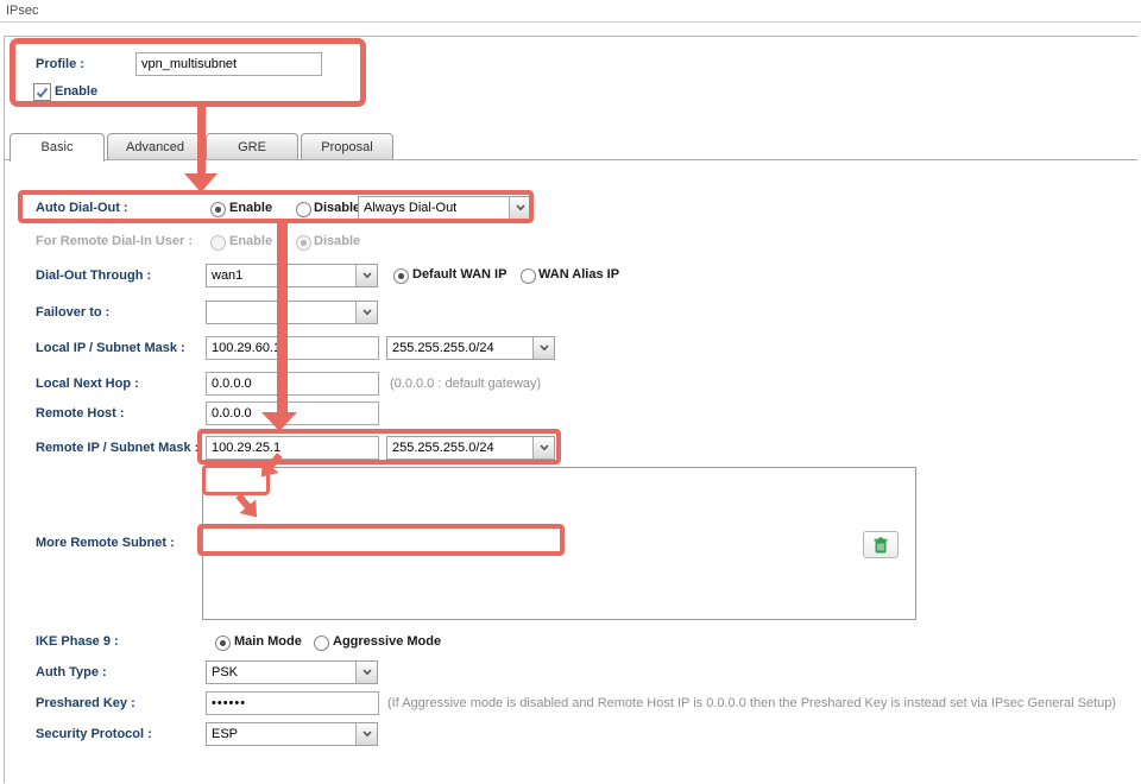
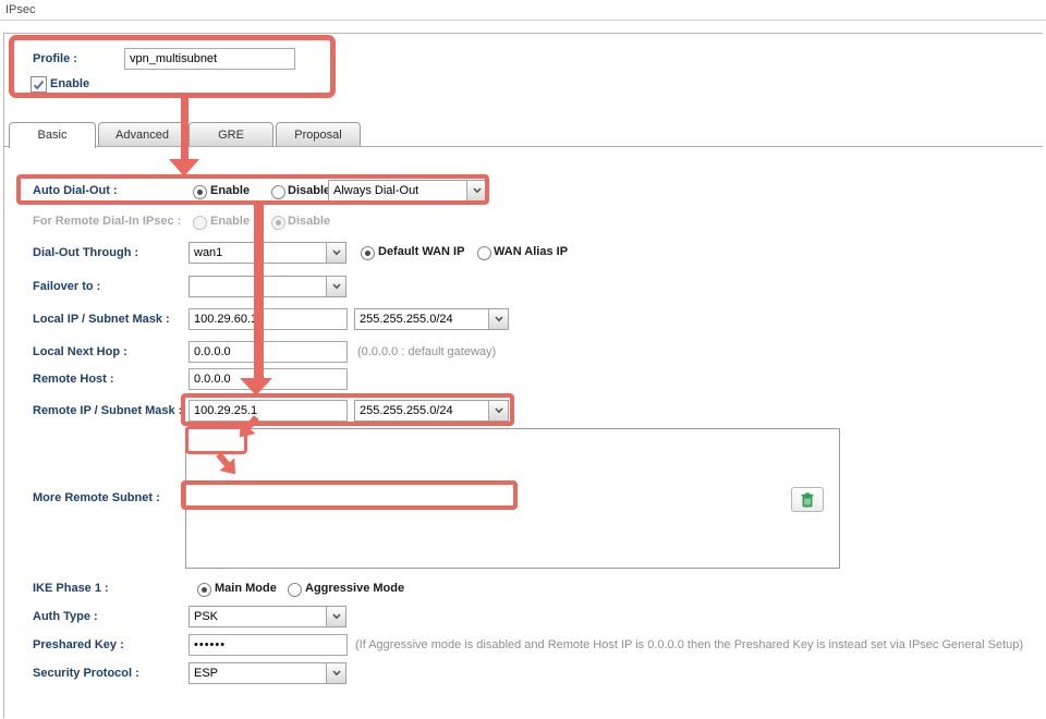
  IPsec
  Profile :
  vpn_multisubnet
  Enable
  Basic
  Advanced
  GRE
  Proposal
  Auto Dial-Out :
  Enable
  Disabl
  Always Dial-Out
- For Remote Dial-In User :
+ For Remote Dial-In IPsec :
  Enable
  Disable
  Dial-Out Through :
  wan1
  Default WAN IP
  WAN Alias IP
  Failover to :
  Local IP / Subnet Mask :
  100.29.60.
  255.255.255.0/24
  Local Next Hop :
  0.0.0.0
  (0.0.0.0 : default gateway)
  Remote Host :
  0.0.0.0
  Remote IP / Subnet Mask :
  100.29.25.1
  255.255.255.0/24
  More Remote Subnet :
- IKE Phase 9 :
+ IKE Phase 1 :
  Main Mode
  Aggressive Mode
  Auth Type :
  PSK
  Preshared Key :
  ••••••
  (If Aggressive mode is disabled and Remote Host IP is 0.0.0.0 then the Preshared Key is instead set via IPsec General Setup)
  Security Protocol :
  ESP
